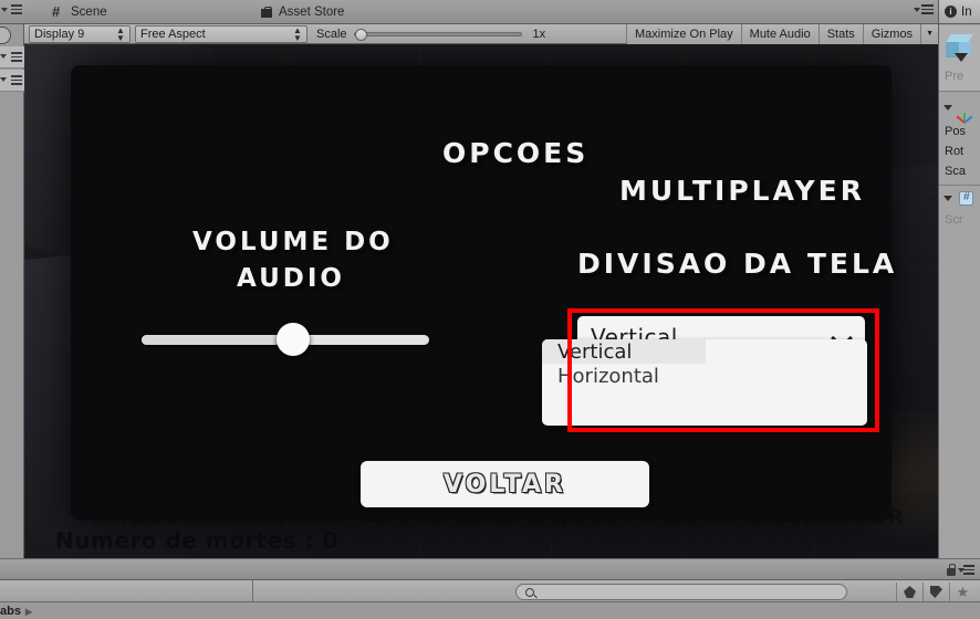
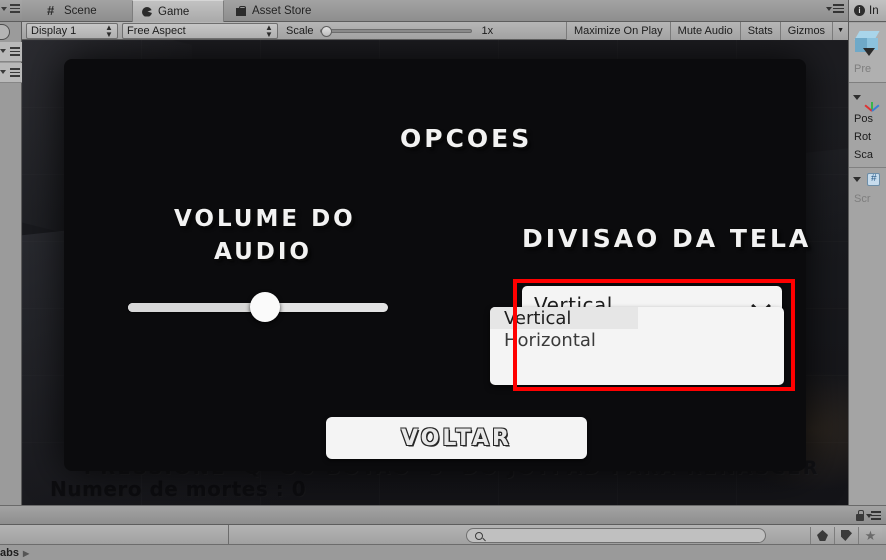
  Scene
+ Game
  Asset Store
- Display 9
+ Display 1
  ▲
  ▼
  Free Aspect
  ▲
  ▼
  Scale
  1x
  Maximize On Play
  Mute Audio
  Stats
  Gizmos
  OPCOES
- MULTIPLAYER
  VOLUME DO
  AUDIO
  DIVISAO DA TELA
  Vertical
  Vertical
  Horizontal
  VOLTAR
  i
  In
  Pre
  Pos
  Rot
  Sca
  Scr
  ★
  abs
  ▶
